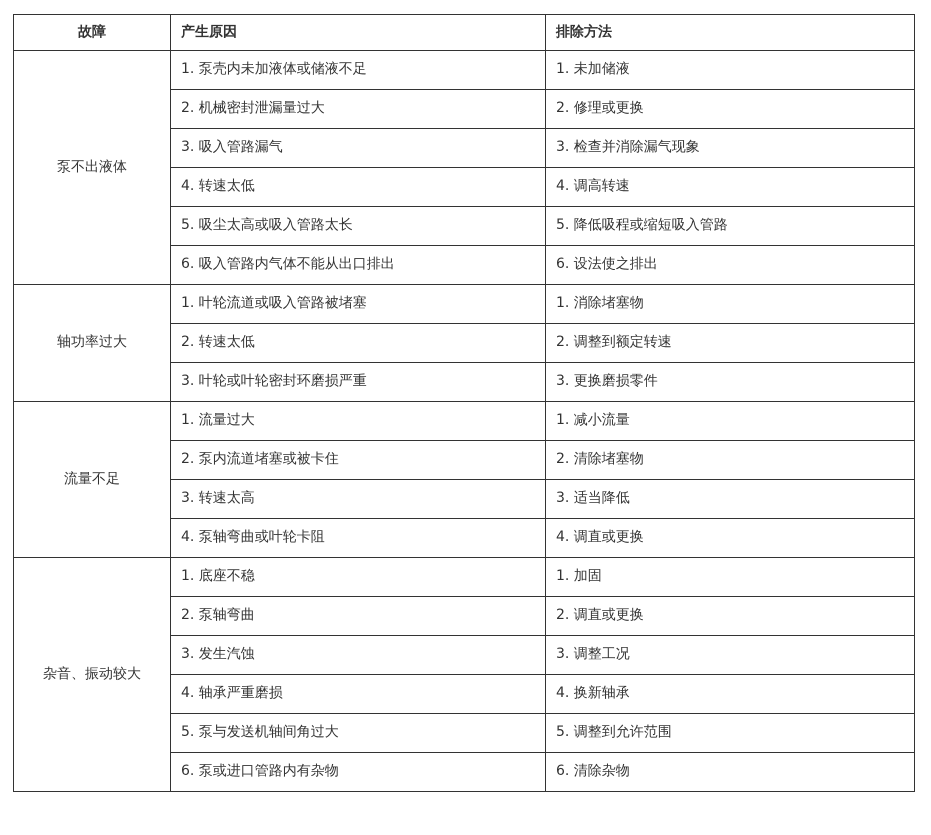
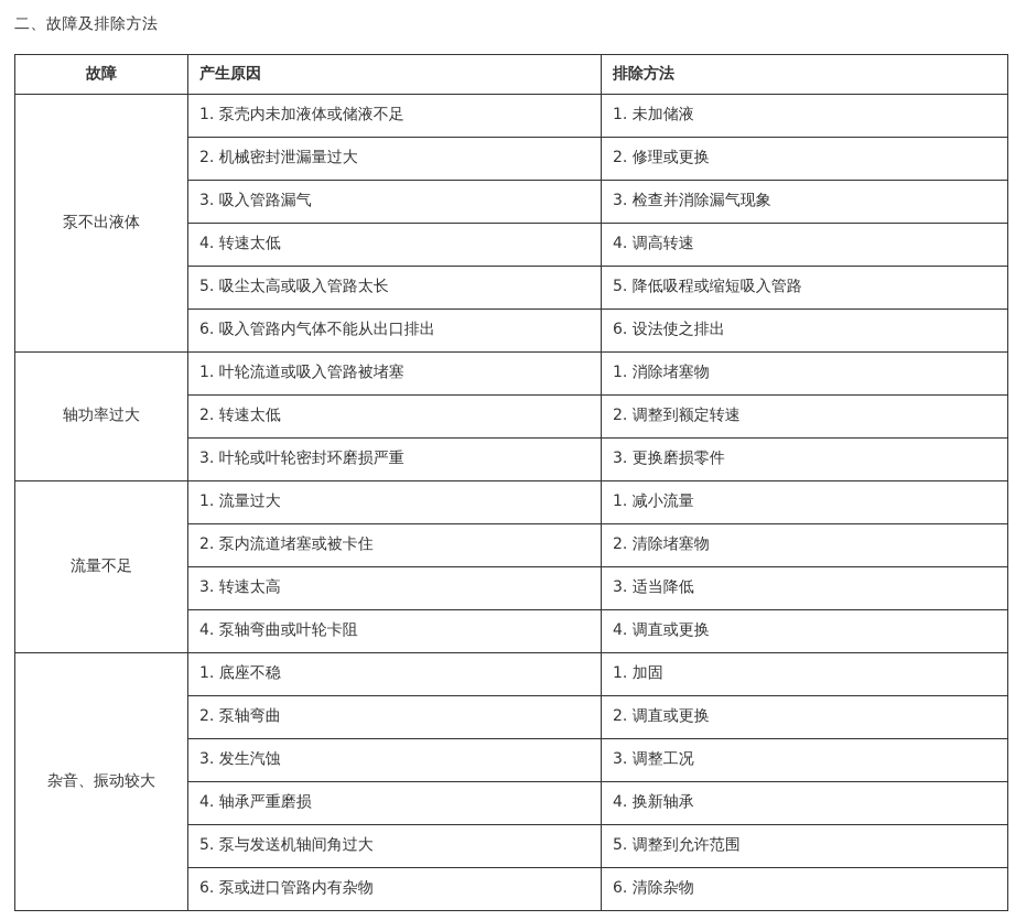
+ 二、故障及排除方法
  故障	产生原因	排除方法
  泵不出液体	1. 泵壳内未加液体或储液不足	1. 未加储液
  2. 机械密封泄漏量过大	2. 修理或更换
  3. 吸入管路漏气	3. 检查并消除漏气现象
  4. 转速太低	4. 调高转速
  5. 吸尘太高或吸入管路太长	5. 降低吸程或缩短吸入管路
  6. 吸入管路内气体不能从出口排出	6. 设法使之排出
  轴功率过大	1. 叶轮流道或吸入管路被堵塞	1. 消除堵塞物
  2. 转速太低	2. 调整到额定转速
  3. 叶轮或叶轮密封环磨损严重	3. 更换磨损零件
  流量不足	1. 流量过大	1. 减小流量
  2. 泵内流道堵塞或被卡住	2. 清除堵塞物
  3. 转速太高	3. 适当降低
  4. 泵轴弯曲或叶轮卡阻	4. 调直或更换
  杂音、振动较大	1. 底座不稳	1. 加固
  2. 泵轴弯曲	2. 调直或更换
  3. 发生汽蚀	3. 调整工况
  4. 轴承严重磨损	4. 换新轴承
  5. 泵与发送机轴间角过大	5. 调整到允许范围
  6. 泵或进口管路内有杂物	6. 清除杂物
